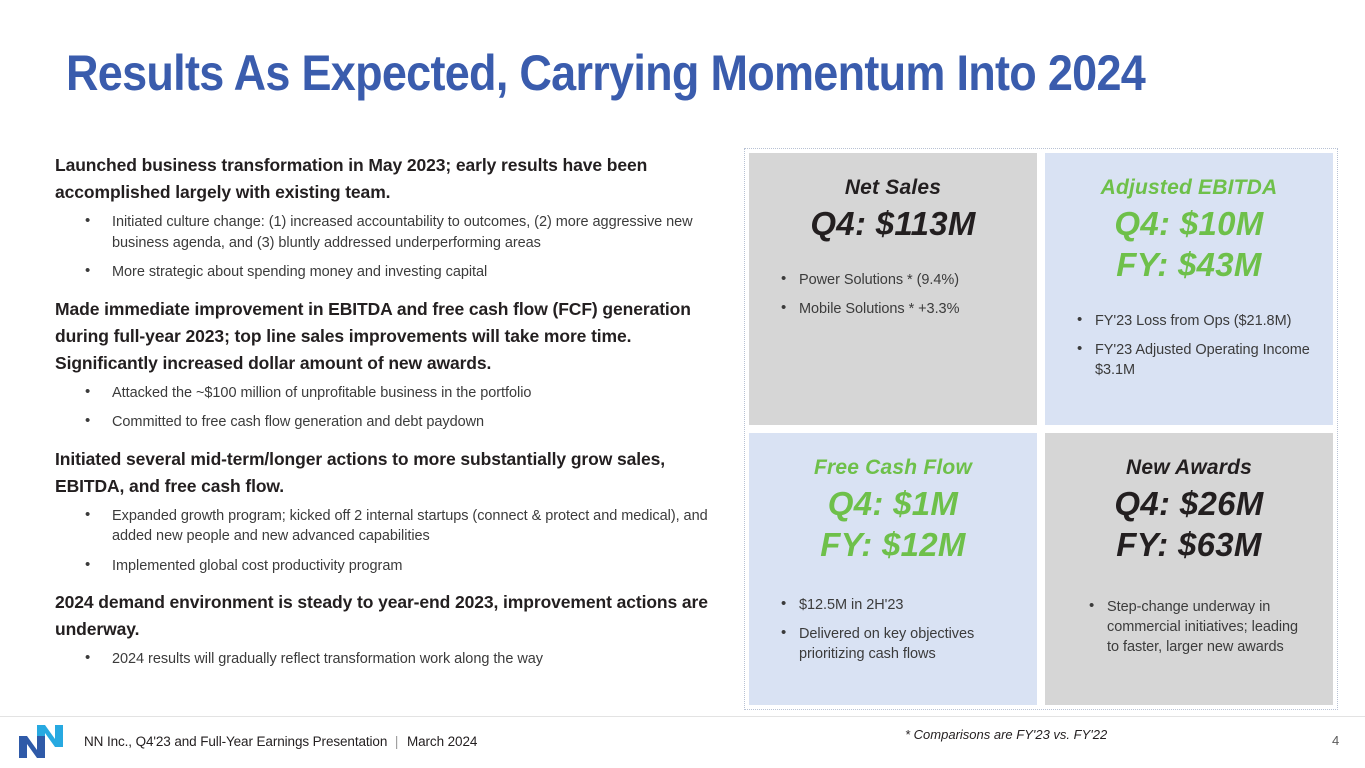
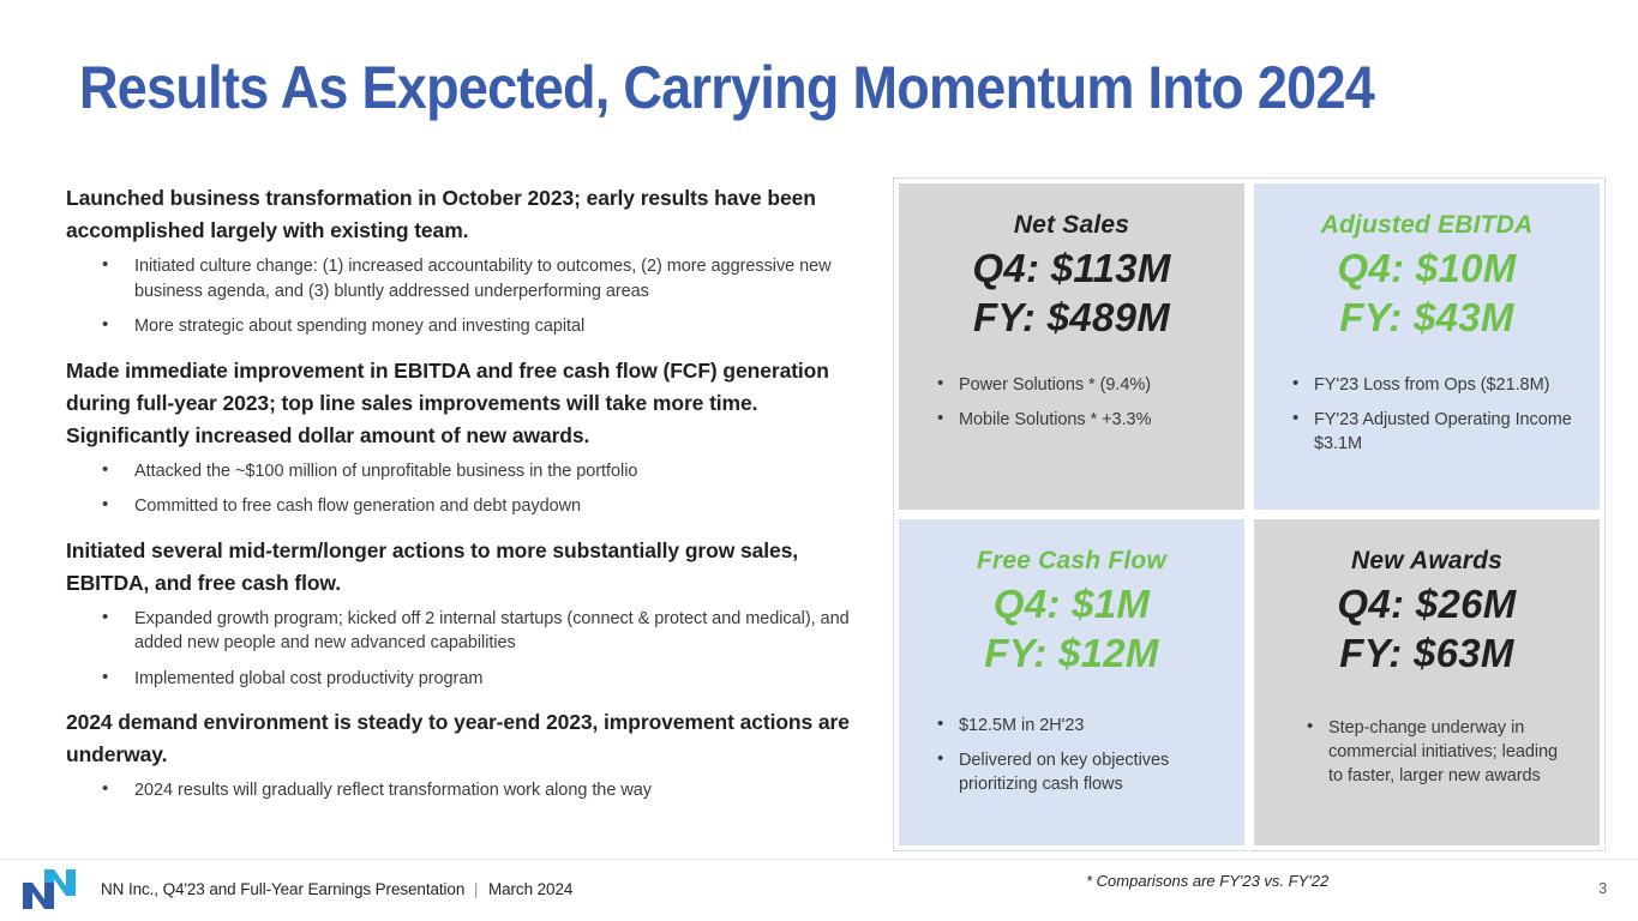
  Results As Expected, Carrying Momentum Into 2024
- Launched business transformation in May 2023; early results have been accomplished largely with existing team.
+ Launched business transformation in October 2023; early results have been accomplished largely with existing team.
  •
  Initiated culture change: (1) increased accountability to outcomes, (2) more aggressive new business agenda, and (3) bluntly addressed underperforming areas
  •
  More strategic about spending money and investing capital
  Made immediate improvement in EBITDA and free cash flow (FCF) generation during full-year 2023; top line sales improvements will take more time. Significantly increased dollar amount of new awards.
  •
  Attacked the ~$100 million of unprofitable business in the portfolio
  •
  Committed to free cash flow generation and debt paydown
  Initiated several mid-term/longer actions to more substantially grow sales, EBITDA, and free cash flow.
  •
  Expanded growth program; kicked off 2 internal startups (connect & protect and medical), and added new people and new advanced capabilities
  •
  Implemented global cost productivity program
  2024 demand environment is steady to year-end 2023, improvement actions are underway.
  •
  2024 results will gradually reflect transformation work along the way
  Net Sales
  Q4: $113M
+ FY: $489M
  •
  Power Solutions * (9.4%)
  •
  Mobile Solutions * +3.3%
  Adjusted EBITDA
  Q4: $10M
  FY: $43M
  •
  FY'23 Loss from Ops ($21.8M)
  •
  FY'23 Adjusted Operating Income $3.1M
  Free Cash Flow
  Q4: $1M
  FY: $12M
  •
  $12.5M in 2H'23
  •
  Delivered on key objectives prioritizing cash flows
  New Awards
  Q4: $26M
  FY: $63M
  •
  Step-change underway in commercial initiatives; leading to faster, larger new awards
  NN Inc., Q4'23 and Full-Year Earnings Presentation | March 2024
  * Comparisons are FY'23 vs. FY'22
- 4
+ 3
